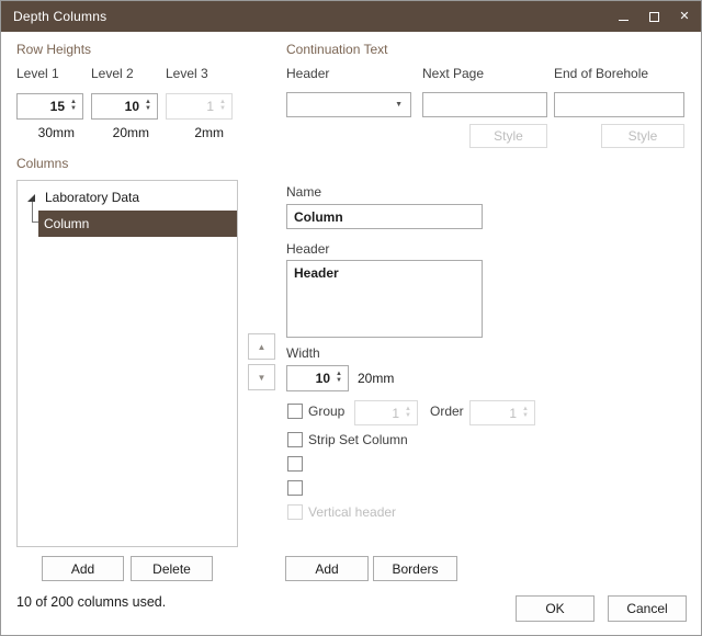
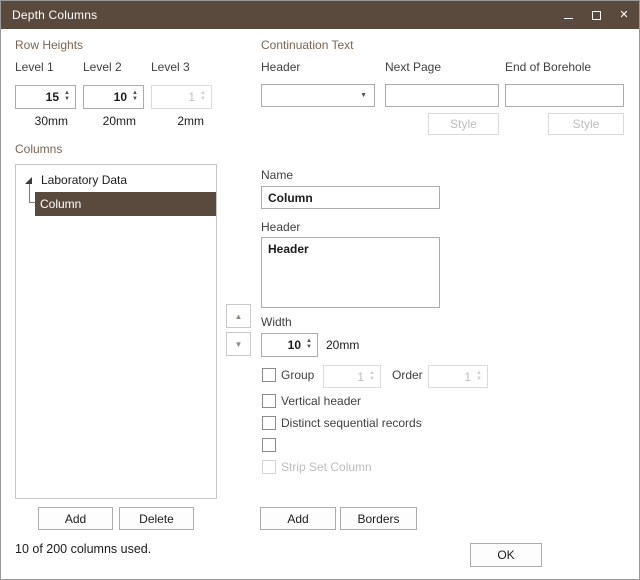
  Depth Columns
  ✕
  Row Heights
  Level 1
  Level 2
  Level 3
  15
  10
  1
  30mm
  20mm
  2mm
  Columns
  Laboratory Data
  Column
  Add
  Delete
  10 of 200 columns used.
  Continuation Text
  Header
  Next Page
  End of Borehole
  Style
  Style
  Name
  Column
  Header
  Header
  ▲
  ▼
  Width
  10
  20mm
  Group
  1
  Order
  1
- Strip Set Column
+ Vertical header
+ Distinct sequential records
- Vertical header
+ Strip Set Column
  Add
  Borders
  OK
- Cancel
